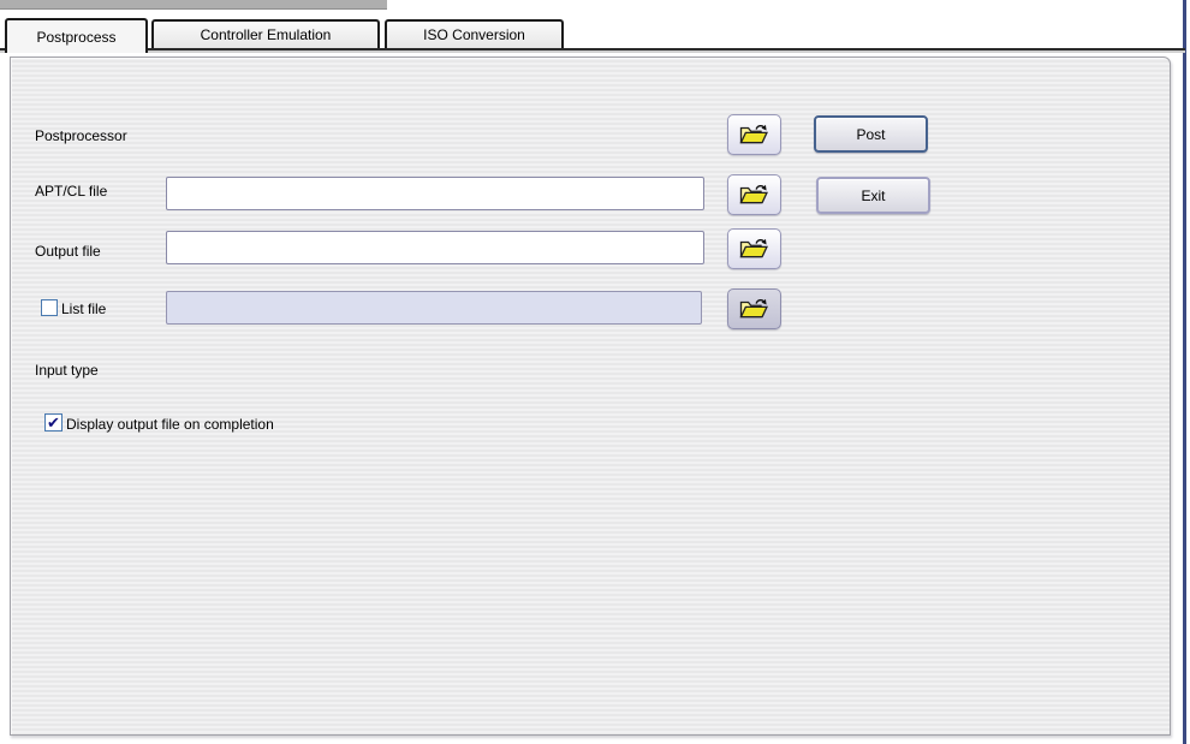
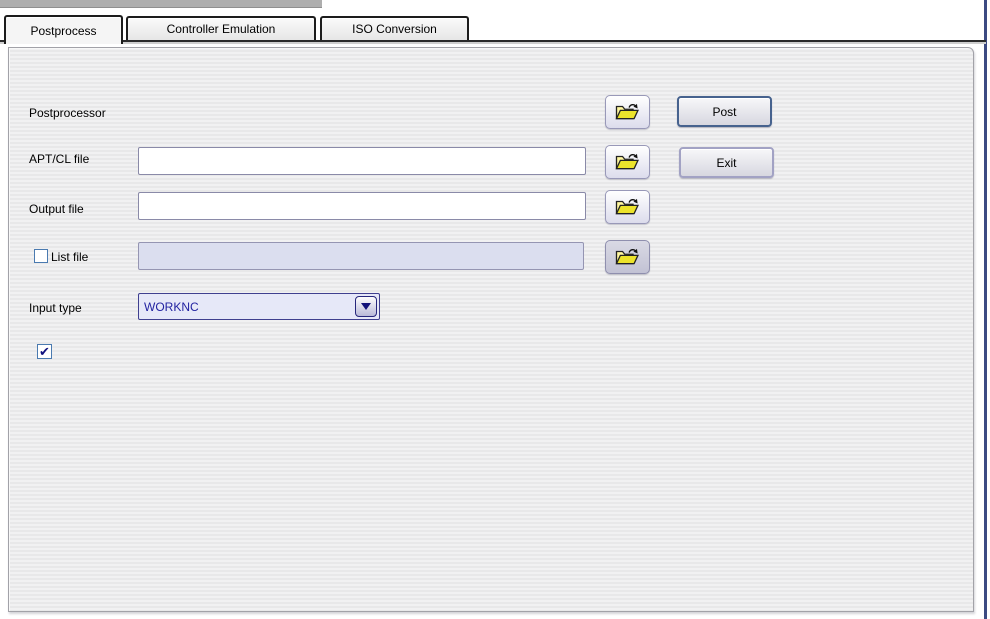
  Postprocess
  Controller Emulation
  ISO Conversion
  Postprocessor
  Post
  APT/CL file
  Exit
  Output file
  List file
  Input type
+ WORKNC
  ✔
- Display output file on completion
